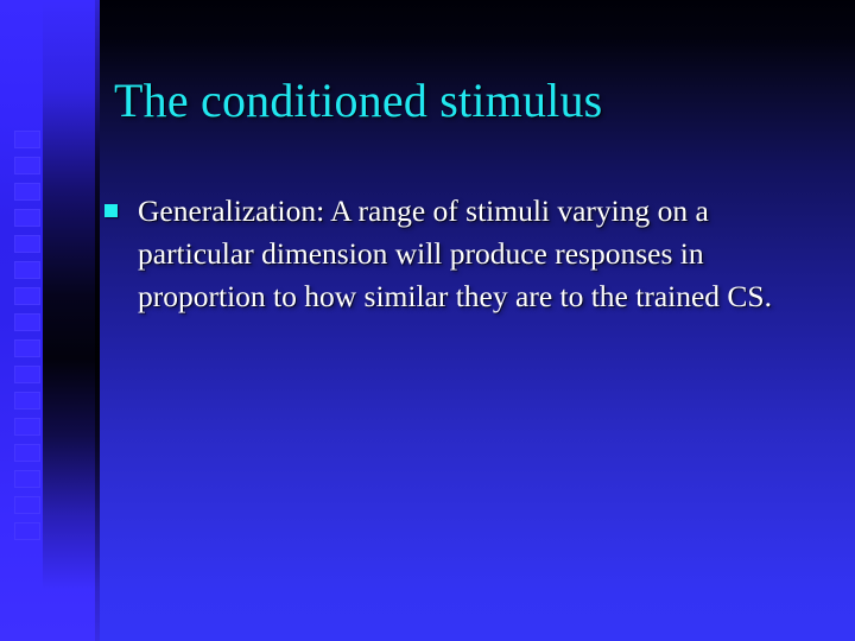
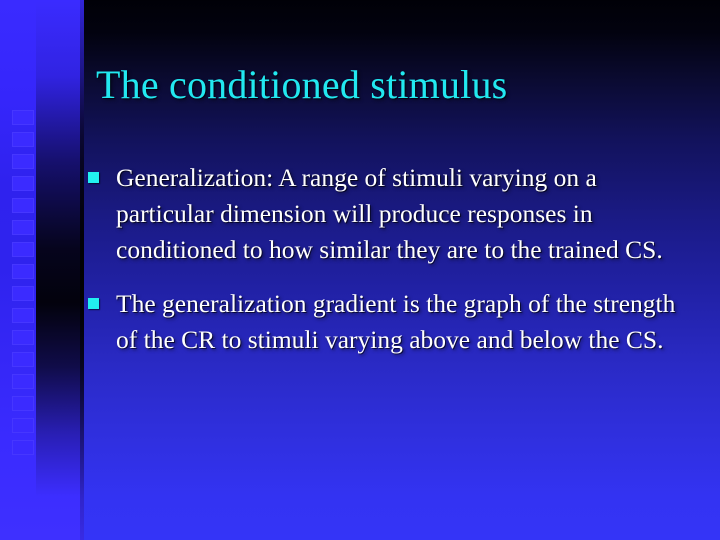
  The conditioned stimulus
- Generalization: A range of stimuli varying on a particular dimension will produce responses in proportion to how similar they are to the trained CS.
+ Generalization: A range of stimuli varying on a particular dimension will produce responses in conditioned to how similar they are to the trained CS.
+ The generalization gradient is the graph of the strength of the CR to stimuli varying above and below the CS.
